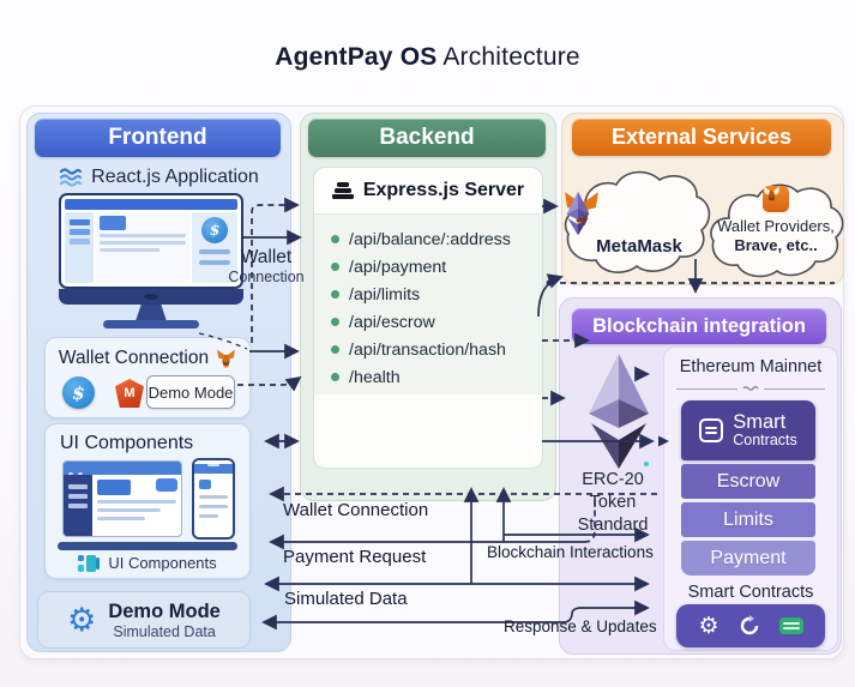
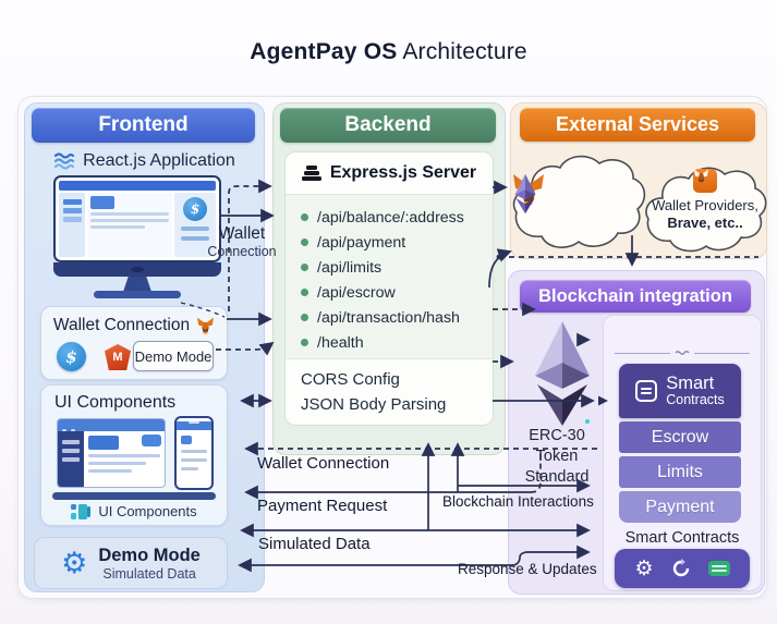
  AgentPay OS Architecture
  Frontend
  React.js Application
  $
  Wallet Connection
  $
  M
  Demo Mode
  UI Components
  UI Components
  ⚙
  Demo Mode
  Simulated Data
  Backend
  Express.js Server
  /api/balance/:address
  /api/payment
  /api/limits
  /api/escrow
  /api/transaction/hash
  /health
+ CORS Config
+ JSON Body Parsing
  External Services
- MetaMask
  Wallet Providers,
  Brave, etc..
  Blockchain integration
- ERC-20
+ ERC-30
  oken
  Standard
- Ethereum Mainnet
  Smart
  Contracts
  Escrow
  Limits
  Payment
  Smart Contracts
  ⚙
  Wallet
  Connection
  Wallet Connection
  Payment Request
  Simulated Data
  Blockchain Interactions
  Response & Updates
